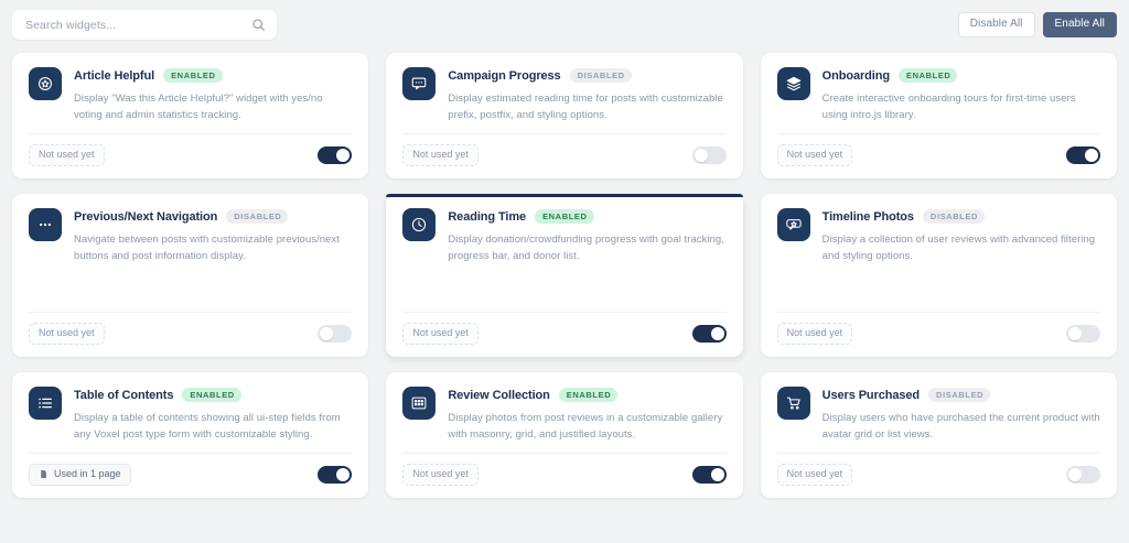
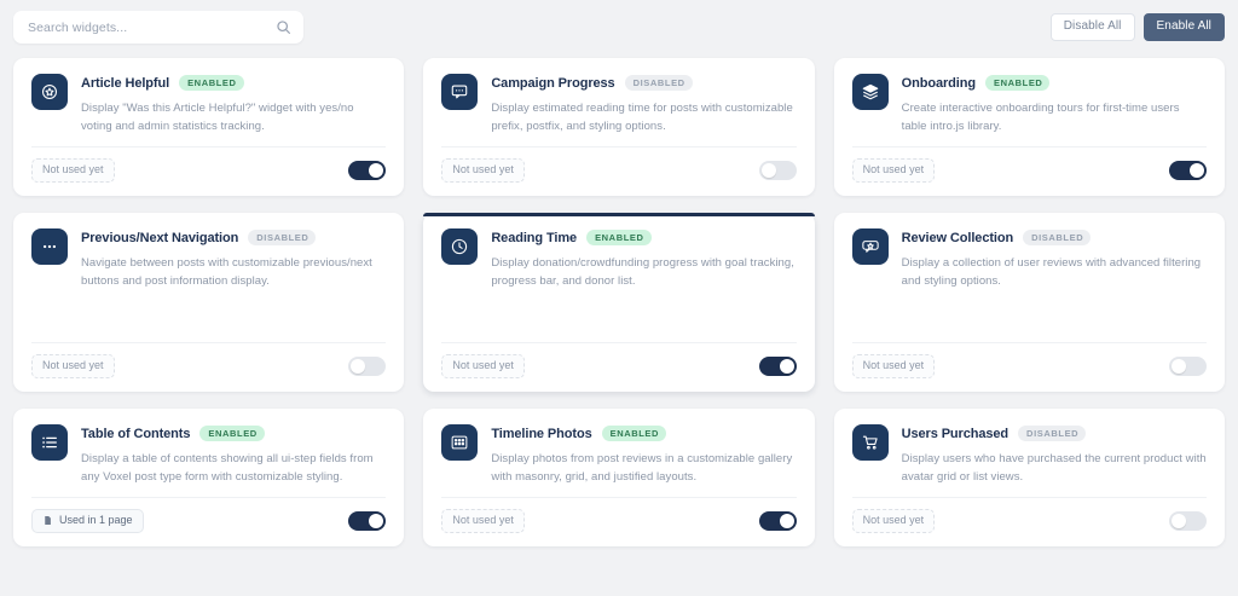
  Search widgets...
  Disable All
  Enable All
  Article Helpful
  ENABLED
  Display "Was this Article Helpful?" widget with yes/no voting and admin statistics tracking.
  Not used yet
  Campaign Progress
  DISABLED
  Display estimated reading time for posts with customizable prefix, postfix, and styling options.
  Not used yet
  Onboarding
  ENABLED
- Create interactive onboarding tours for first-time users using intro.js library.
+ Create interactive onboarding tours for first-time users table intro.js library.
  Not used yet
  Previous/Next Navigation
  DISABLED
  Navigate between posts with customizable previous/next buttons and post information display.
  Not used yet
  Reading Time
  ENABLED
  Display donation/crowdfunding progress with goal tracking, progress bar, and donor list.
  Not used yet
- Timeline Photos
+ Review Collection
  DISABLED
  Display a collection of user reviews with advanced filtering and styling options.
  Not used yet
  Table of Contents
  ENABLED
  Display a table of contents showing all ui-step fields from any Voxel post type form with customizable styling.
  Used in 1 page
- Review Collection
+ Timeline Photos
  ENABLED
  Display photos from post reviews in a customizable gallery with masonry, grid, and justified layouts.
  Not used yet
  Users Purchased
  DISABLED
  Display users who have purchased the current product with avatar grid or list views.
  Not used yet
